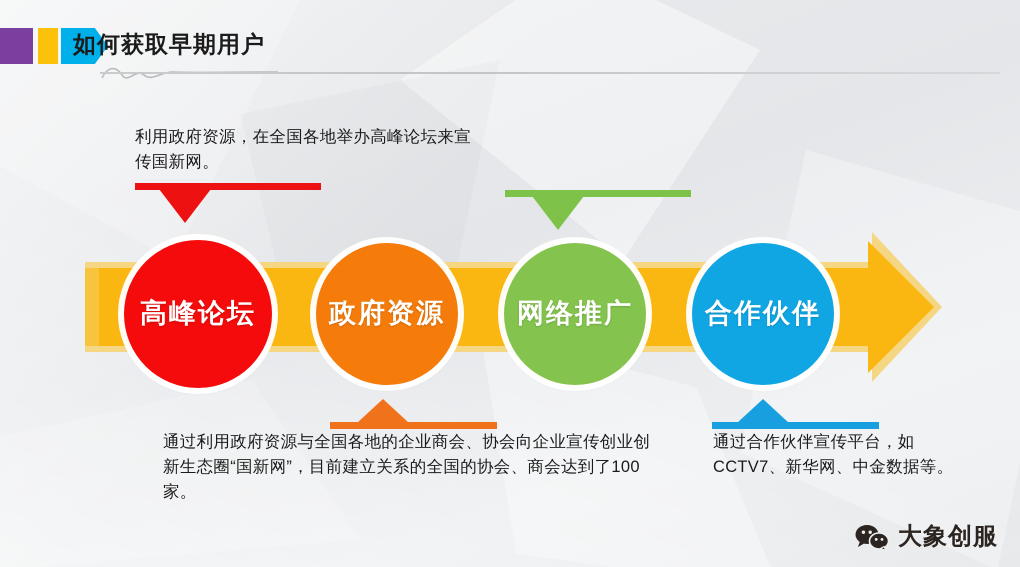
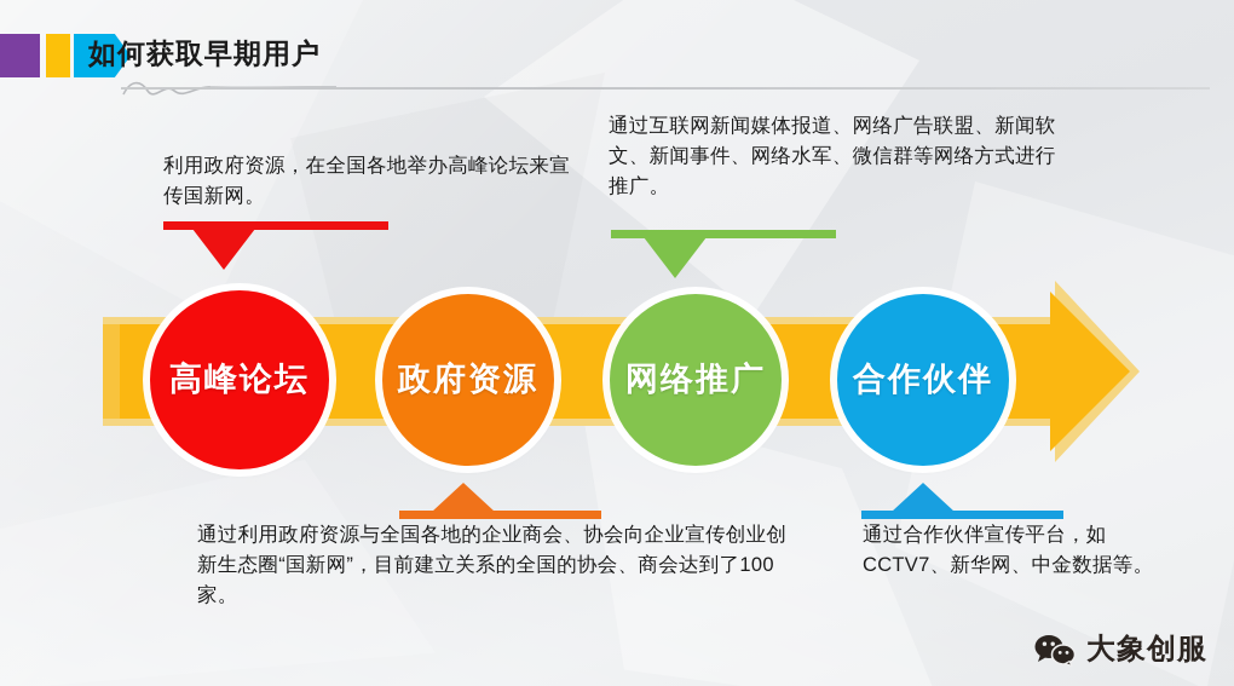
  如何获取早期用户
  利用政府资源，在全国各地举办高峰论坛来宣传国新网。
+ 通过互联网新闻媒体报道、网络广告联盟、新闻软文、新闻事件、网络水军、微信群等网络方式进行推广。
  高峰论坛
  政府资源
  网络推广
  合作伙伴
  通过利用政府资源与全国各地的企业商会、协会向企业宣传创业创新生态圈“国新网”，目前建立关系的全国的协会、商会达到了100家。
  通过合作伙伴宣传平台，如CCTV7、新华网、中金数据等。
  大象创服
